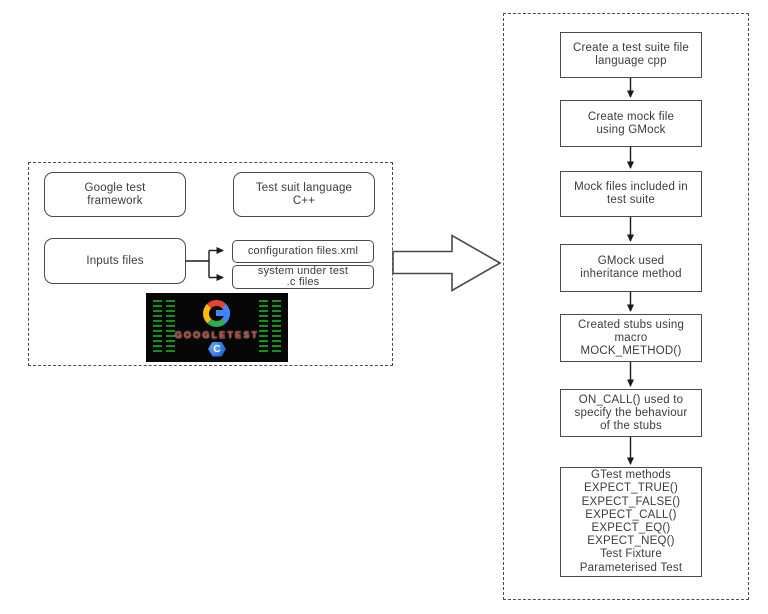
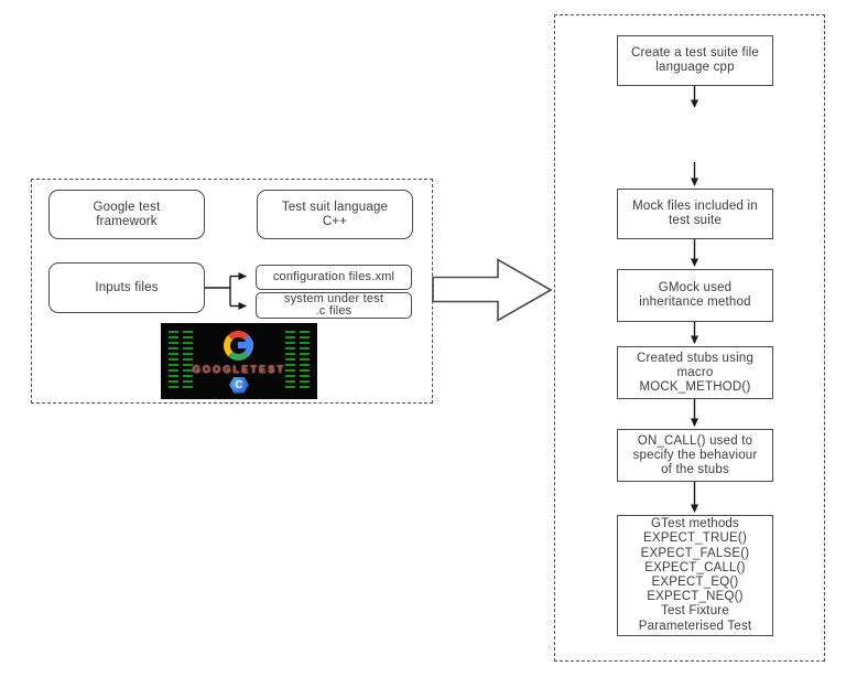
  Google test
  framework
  Test suit language
  C++
  Inputs files
  configuration files.xml
  system under test
  .c files
  GOOGLETEST
  C
  Create a test suite file
  language cpp
- Create mock file
- using GMock
  Mock files included in
  test suite
  GMock used
  inheritance method
  Created stubs using
  macro
  MOCK_METHOD()
  ON_CALL() used to
  specify the behaviour
  of the stubs
  GTest methods
  EXPECT_TRUE()
  EXPECT_FALSE()
  EXPECT_CALL()
  EXPECT_EQ()
  EXPECT_NEQ()
  Test Fixture
  Parameterised Test
